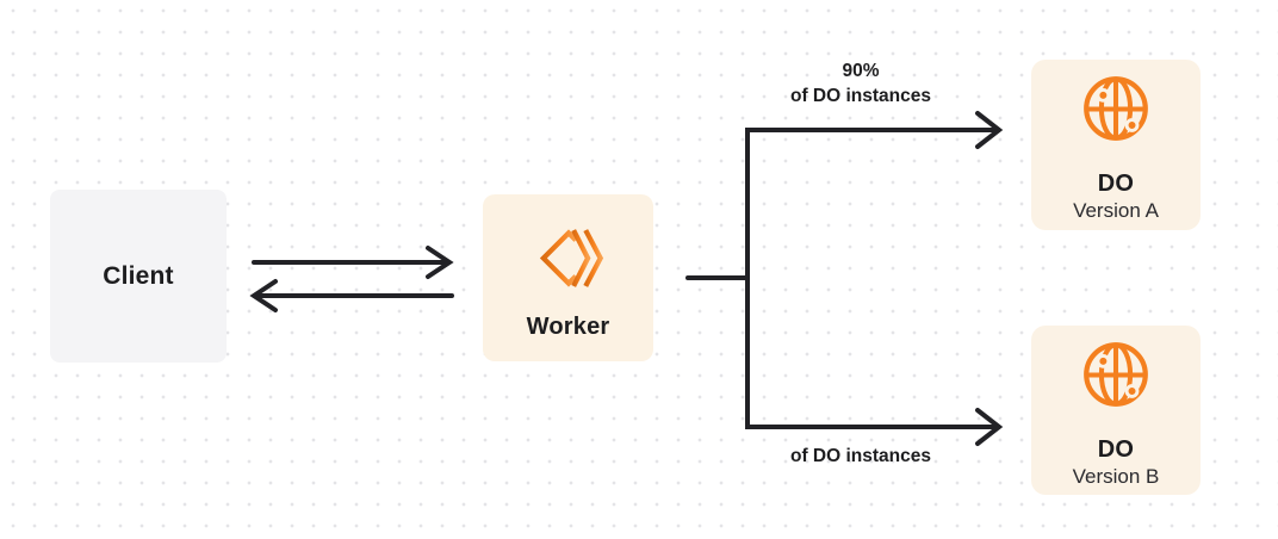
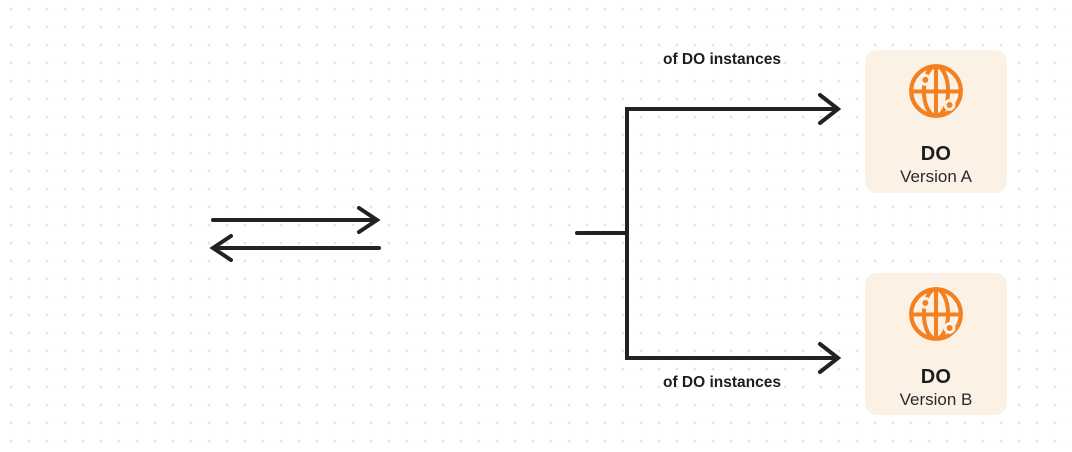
- Client
- Worker
- 90%
  of DO instances
  of DO instances
  DO
  Version A
  DO
  Version B
